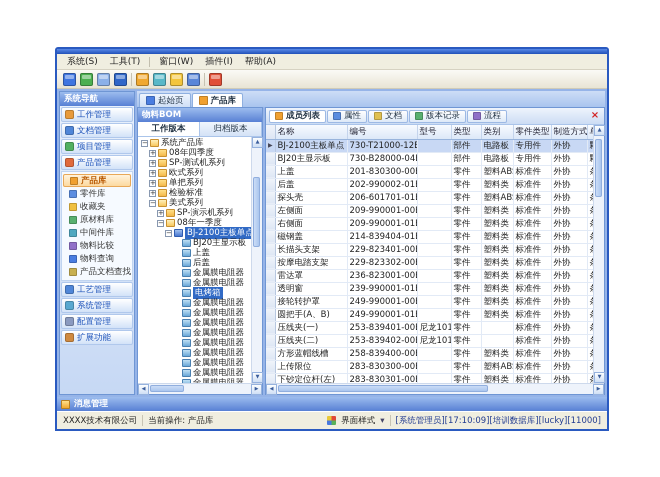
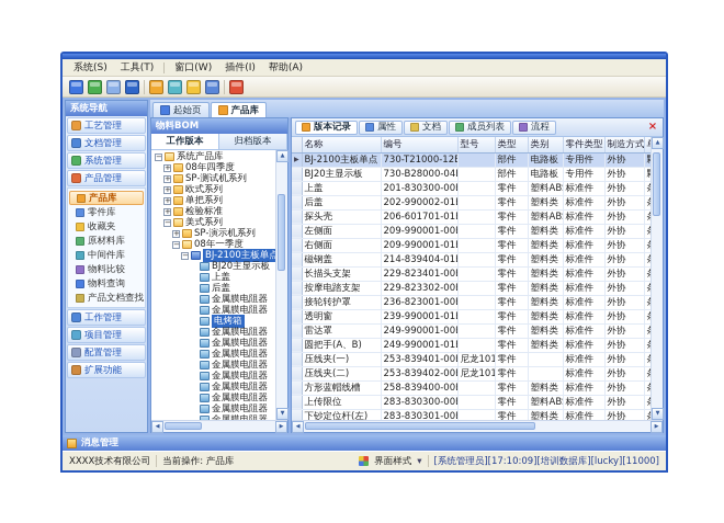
  系统(S)
  工具(T)
  窗口(W)
  插件(I)
  帮助(A)
  系统导航
- 工作管理
+ 工艺管理
  文档管理
- 项目管理
+ 系统管理
  产品管理
  产品库
  零件库
  收藏夹
  原材料库
  中间件库
  物料比较
  物料查询
  产品文档查找
- 工艺管理
+ 工作管理
- 系统管理
+ 项目管理
  配置管理
  扩展功能
  起始页
  产品库
  物料BOM
  工作版本
  归档版本
  −
  系统产品库
  +
  08年四季度
  +
  SP-测试机系列
  +
  欧式系列
  +
  单把系列
  +
  检验标准
  −
  美式系列
  +
  SP-演示机系列
  −
  08年一季度
  −
  BJ-2100主板单点
  BJ20主显示板
  上盖
  后盖
  金属膜电阻器
  金属膜电阻器
  电烤箱
  金属膜电阻器
  金属膜电阻器
  金属膜电阻器
  金属膜电阻器
  金属膜电阻器
  金属膜电阻器
  金属膜电阻器
  金属膜电阻器
- 成员列表
+ 版本记录
  属性
  文档
- 版本记录
+ 成员列表
  流程
  	名称	编号	型号	类型	类别	零件类型	制造方式
  	BJ-2100主板单点	730-T21000-12		部件	电路板	专用件	外协
  	BJ20主显示板	730-B28000-04		部件	电路板	专用件	外协
  	上盖	201-830300-00		零件	塑料AB	标准件	外协
  	后盖	202-990002-01		零件	塑料类	标准件	外协
  	探头壳	206-601701-01		零件	塑料AB	标准件	外协
  	左侧面	209-990001-00		零件	塑料类	标准件	外协
  	右侧面	209-990001-01		零件	塑料类	标准件	外协
  	磁钢盖	214-839404-01		零件	塑料类	标准件	外协
  	长描头支架	229-823401-00		零件	塑料类	标准件	外协
  	按摩电踏支架	229-823302-00		零件	塑料类	标准件	外协
- 	雷达罩	236-823001-00		零件	塑料类	标准件	外协
+ 	接轮转护罩	236-823001-00		零件	塑料类	标准件	外协
  	透明窗	239-990001-01		零件	塑料类	标准件	外协
- 	接轮转护罩	249-990001-00		零件	塑料类	标准件	外协
+ 	雷达罩	249-990001-00		零件	塑料类	标准件	外协
  	圆把手(A、B)	249-990001-01		零件	塑料类	标准件	外协
  	压线夹(一)	253-839401-00	尼龙101	零件		标准件	外协
  	压线夹(二)	253-839402-00	尼龙101	零件		标准件	外协
  	方形蓝帽线槽	258-839400-00		零件	塑料类	标准件	外协
  	上传限位	283-830300-00		零件	塑料AB	标准件	外协
  	下钞定位杆(左)	283-830301-00		零件	塑料类	标准件	外协
  消息管理
  XXXX技术有限公司
  当前操作: 产品库
  界面样式
  [系统管理员][17:10:09][培训数据库][lucky][11000]
